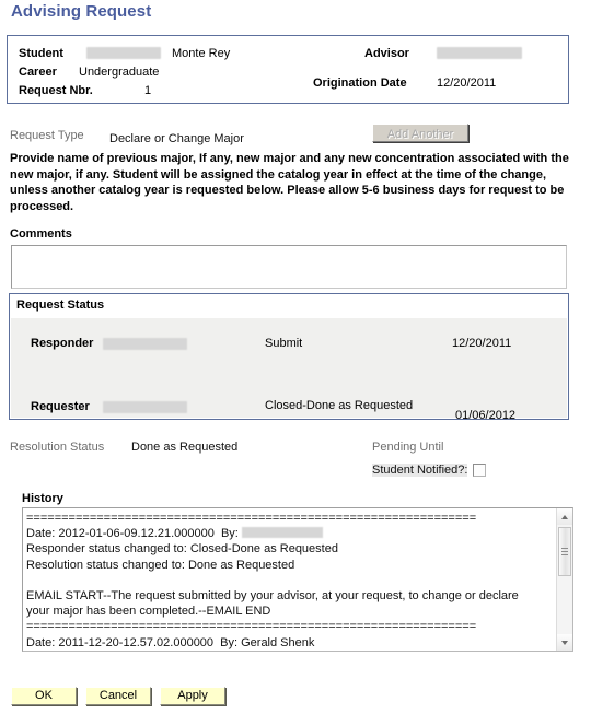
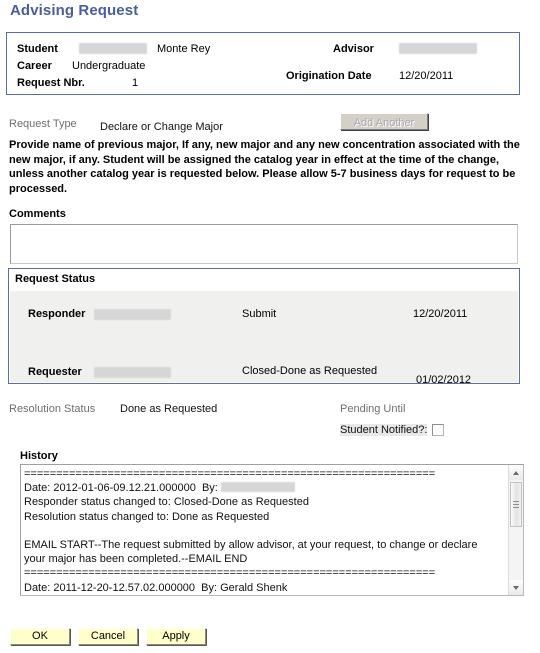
  Advising Request
  Student
  Monte Rey
  Career
  Undergraduate
  Request Nbr.
  1
  Advisor
  Origination Date
  12/20/2011
  Request Type
  Declare or Change Major
  Add Another
- Provide name of previous major, If any, new major and any new concentration associated with the new major, if any. Student will be assigned the catalog year in effect at the time of the change, unless another catalog year is requested below. Please allow 5-6 business days for request to be processed.
+ Provide name of previous major, If any, new major and any new concentration associated with the new major, if any. Student will be assigned the catalog year in effect at the time of the change, unless another catalog year is requested below. Please allow 5-7 business days for request to be processed.
  Comments
  Request Status
  Responder
  Submit
  12/20/2011
  Requester
  Closed-Done as Requested
- 01/06/2012
+ 01/02/2012
  Resolution Status
  Done as Requested
  Pending Until
  Student Notified?:
  History
- ================================================================ Date: 2012-01-06-09.12.21.000000 By: Responder status changed to: Closed-Done as Requested Resolution status changed to: Done as Requested EMAIL START--The request submitted by your advisor, at your request, to change or declare your major has been completed.--EMAIL END ================================================================ Date: 2011-12-20-12.57.02.000000 By: Gerald Shenk
+ ================================================================ Date: 2012-01-06-09.12.21.000000 By: Responder status changed to: Closed-Done as Requested Resolution status changed to: Done as Requested EMAIL START--The request submitted by allow advisor, at your request, to change or declare your major has been completed.--EMAIL END ================================================================ Date: 2011-12-20-12.57.02.000000 By: Gerald Shenk
  OK
  Cancel
  Apply
